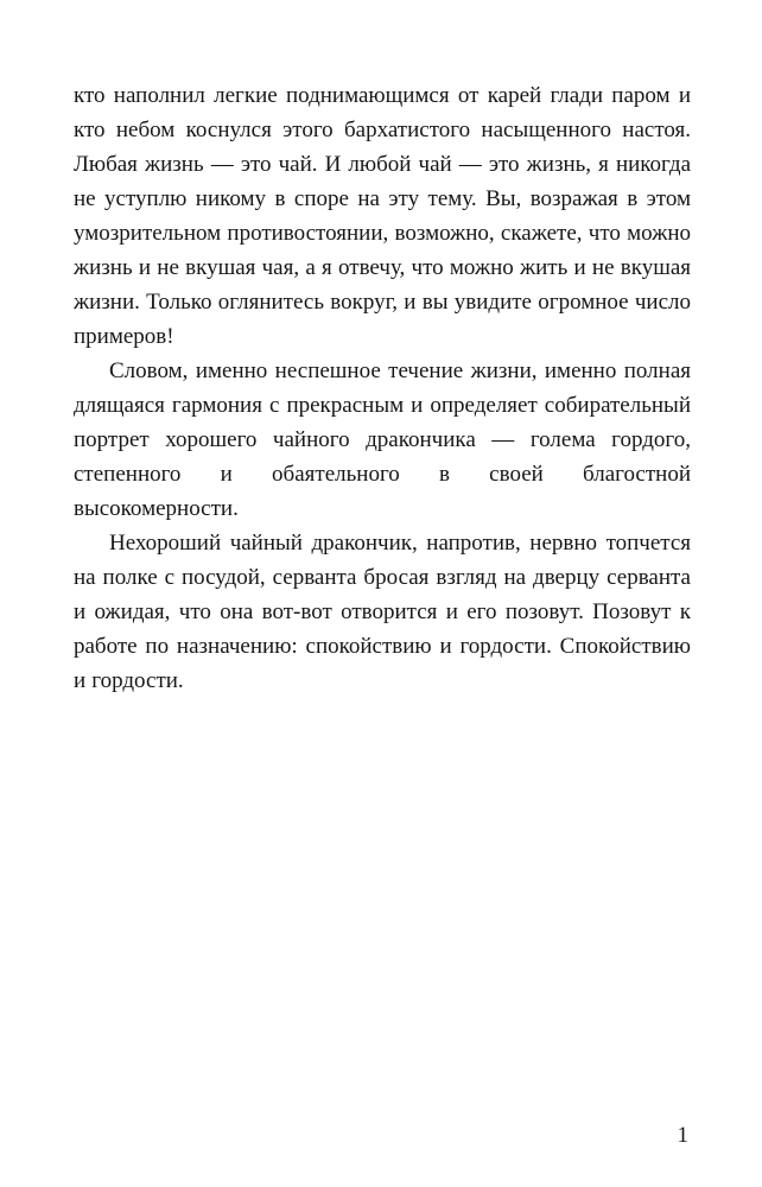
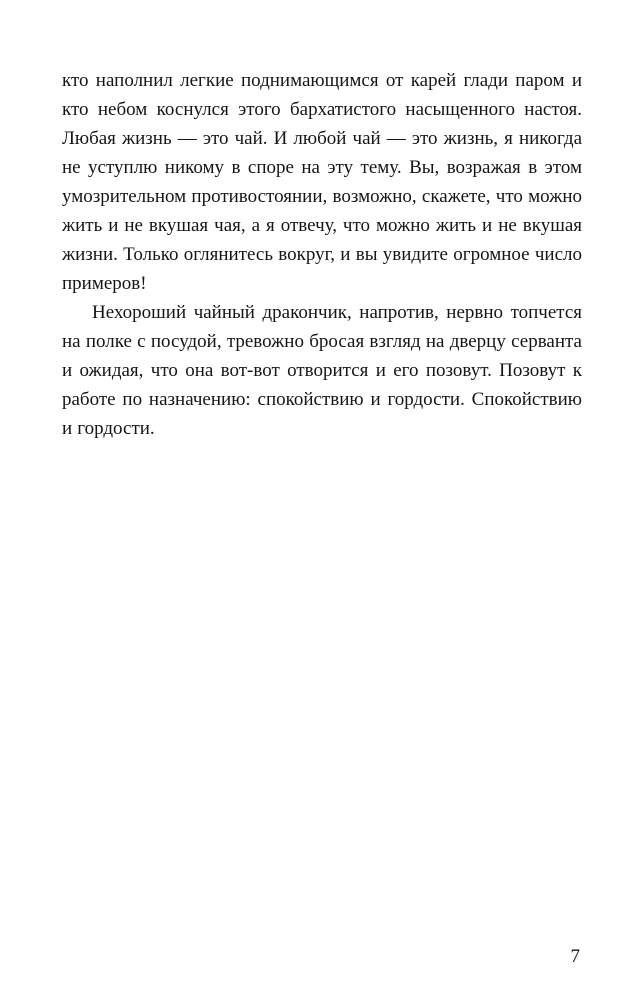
- кто наполнил легкие поднимающимся от карей глади паром и кто небом коснулся этого бархатистого насыщенного настоя. Любая жизнь — это чай. И любой чай — это жизнь, я никогда не уступлю никому в споре на эту тему. Вы, возражая в этом умозрительном противостоянии, возможно, скажете, что можно жизнь и не вкушая чая, а я отвечу, что можно жить и не вкушая жизни. Только оглянитесь вокруг, и вы увидите огромное число примеров!
+ кто наполнил легкие поднимающимся от карей глади паром и кто небом коснулся этого бархатистого насыщенного настоя. Любая жизнь — это чай. И любой чай — это жизнь, я никогда не уступлю никому в споре на эту тему. Вы, возражая в этом умозрительном противостоянии, возможно, скажете, что можно жить и не вкушая чая, а я отвечу, что можно жить и не вкушая жизни. Только оглянитесь вокруг, и вы увидите огромное число примеров!
- Словом, именно неспешное течение жизни, именно полная длящаяся гармония с прекрасным и определяет собирательный портрет хорошего чайного дракончика — голема гордого, степенного и обаятельного в своей благостной высокомерности.
- Нехороший чайный дракончик, напротив, нервно топчется на полке с посудой, серванта бросая взгляд на дверцу серванта и ожидая, что она вот-вот отворится и его позовут. Позовут к работе по назначению: спокойствию и гордости. Спокойствию и гордости.
+ Нехороший чайный дракончик, напротив, нервно топчется на полке с посудой, тревожно бросая взгляд на дверцу серванта и ожидая, что она вот-вот отворится и его позовут. Позовут к работе по назначению: спокойствию и гордости. Спокойствию и гордости.
- 1
+ 7
